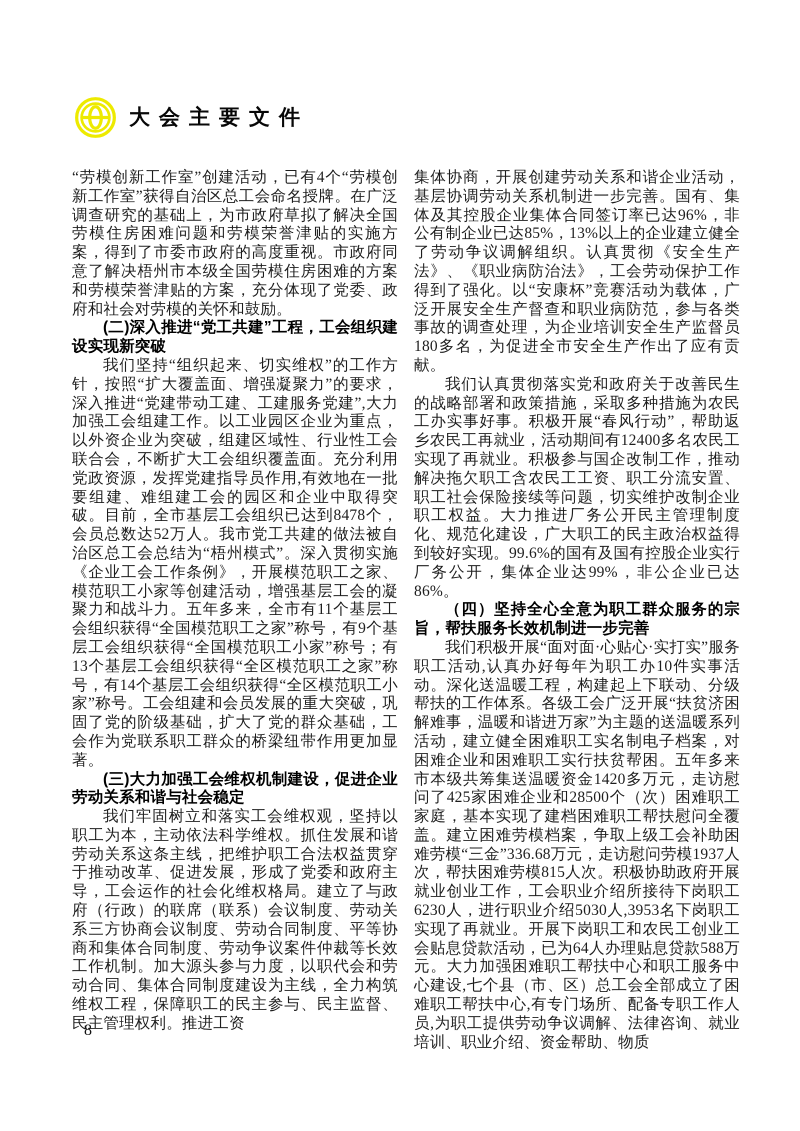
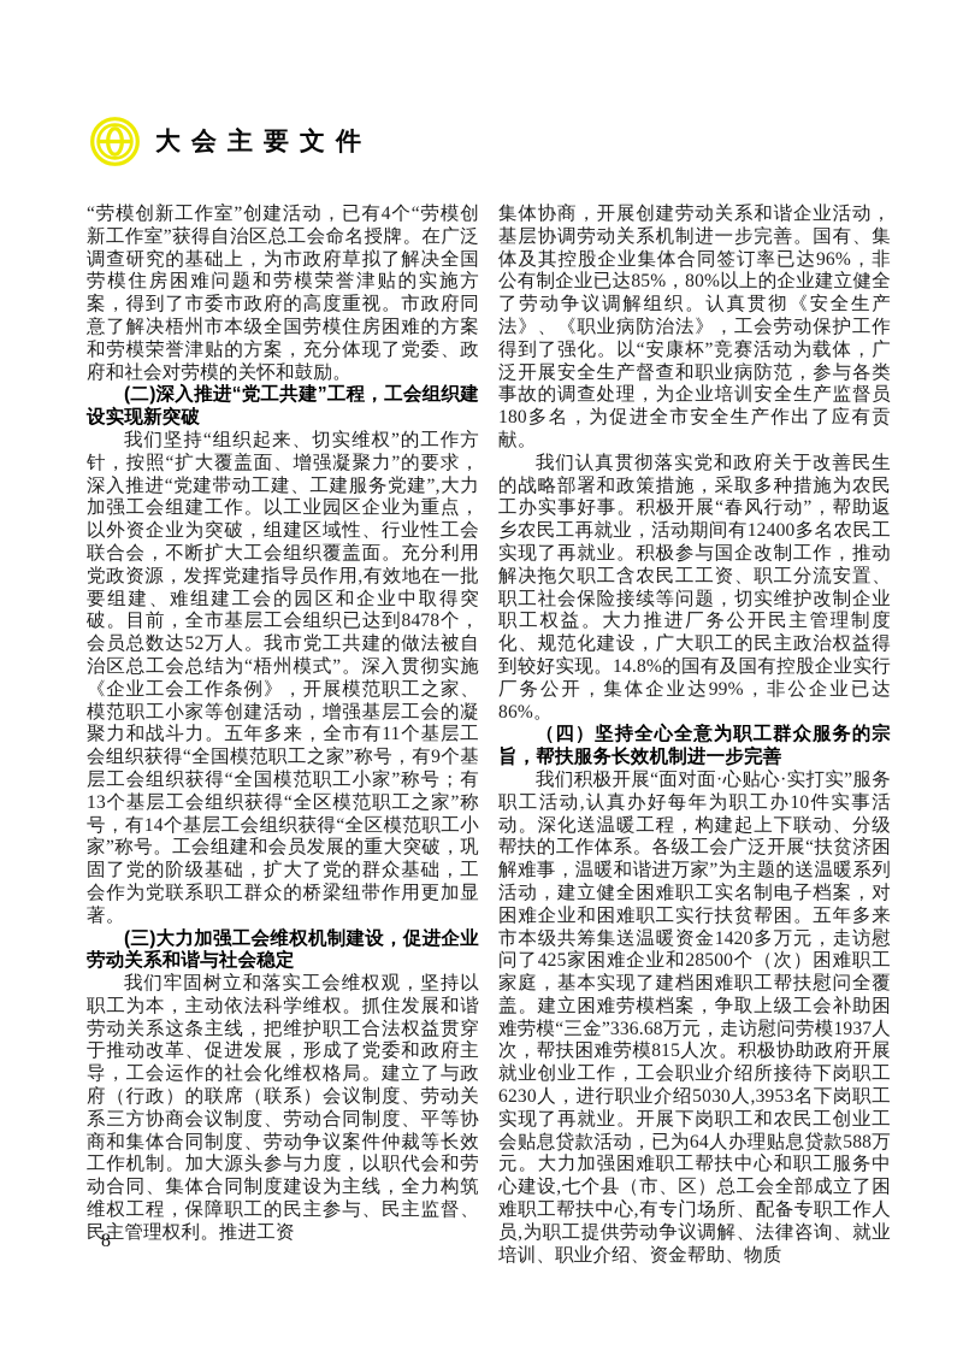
  大会主要文件
  “劳模创新工作室”创建活动，已有4个“劳模创新工作室”获得自治区总工会命名授牌。在广泛调查研究的基础上，为市政府草拟了解决全国劳模住房困难问题和劳模荣誉津贴的实施方案，得到了市委市政府的高度重视。市政府同意了解决梧州市本级全国劳模住房困难的方案和劳模荣誉津贴的方案，充分体现了党委、政府和社会对劳模的关怀和鼓励。
  (二)深入推进“党工共建”工程，工会组织建设实现新突破
  我们坚持“组织起来、切实维权”的工作方针，按照“扩大覆盖面、增强凝聚力”的要求，深入推进“党建带动工建、工建服务党建”,大力加强工会组建工作。以工业园区企业为重点，以外资企业为突破，组建区域性、行业性工会联合会，不断扩大工会组织覆盖面。充分利用党政资源，发挥党建指导员作用,有效地在一批要组建、难组建工会的园区和企业中取得突破。目前，全市基层工会组织已达到8478个，会员总数达52万人。我市党工共建的做法被自治区总工会总结为“梧州模式”。深入贯彻实施《企业工会工作条例》，开展模范职工之家、模范职工小家等创建活动，增强基层工会的凝聚力和战斗力。五年多来，全市有11个基层工会组织获得“全国模范职工之家”称号，有9个基层工会组织获得“全国模范职工小家”称号；有13个基层工会组织获得“全区模范职工之家”称号，有14个基层工会组织获得“全区模范职工小家”称号。工会组建和会员发展的重大突破，巩固了党的阶级基础，扩大了党的群众基础，工会作为党联系职工群众的桥梁纽带作用更加显著。
  (三)大力加强工会维权机制建设，促进企业劳动关系和谐与社会稳定
  我们牢固树立和落实工会维权观，坚持以职工为本，主动依法科学维权。抓住发展和谐劳动关系这条主线，把维护职工合法权益贯穿于推动改革、促进发展，形成了党委和政府主导，工会运作的社会化维权格局。建立了与政府（行政）的联席（联系）会议制度、劳动关系三方协商会议制度、劳动合同制度、平等协商和集体合同制度、劳动争议案件仲裁等长效工作机制。加大源头参与力度，以职代会和劳动合同、集体合同制度建设为主线，全力构筑维权工程，保障职工的民主参与、民主监督、民主管理权利。推进工资
- 集体协商，开展创建劳动关系和谐企业活动，基层协调劳动关系机制进一步完善。国有、集体及其控股企业集体合同签订率已达96%，非公有制企业已达85%，13%以上的企业建立健全了劳动争议调解组织。认真贯彻《安全生产法》、《职业病防治法》，工会劳动保护工作得到了强化。以“安康杯”竞赛活动为载体，广泛开展安全生产督查和职业病防范，参与各类事故的调查处理，为企业培训安全生产监督员180多名，为促进全市安全生产作出了应有贡献。
+ 集体协商，开展创建劳动关系和谐企业活动，基层协调劳动关系机制进一步完善。国有、集体及其控股企业集体合同签订率已达96%，非公有制企业已达85%，80%以上的企业建立健全了劳动争议调解组织。认真贯彻《安全生产法》、《职业病防治法》，工会劳动保护工作得到了强化。以“安康杯”竞赛活动为载体，广泛开展安全生产督查和职业病防范，参与各类事故的调查处理，为企业培训安全生产监督员180多名，为促进全市安全生产作出了应有贡献。
- 我们认真贯彻落实党和政府关于改善民生的战略部署和政策措施，采取多种措施为农民工办实事好事。积极开展“春风行动”，帮助返乡农民工再就业，活动期间有12400多名农民工实现了再就业。积极参与国企改制工作，推动解决拖欠职工含农民工工资、职工分流安置、职工社会保险接续等问题，切实维护改制企业职工权益。大力推进厂务公开民主管理制度化、规范化建设，广大职工的民主政治权益得到较好实现。99.6%的国有及国有控股企业实行厂务公开，集体企业达99%，非公企业已达86%。
+ 我们认真贯彻落实党和政府关于改善民生的战略部署和政策措施，采取多种措施为农民工办实事好事。积极开展“春风行动”，帮助返乡农民工再就业，活动期间有12400多名农民工实现了再就业。积极参与国企改制工作，推动解决拖欠职工含农民工工资、职工分流安置、职工社会保险接续等问题，切实维护改制企业职工权益。大力推进厂务公开民主管理制度化、规范化建设，广大职工的民主政治权益得到较好实现。14.8%的国有及国有控股企业实行厂务公开，集体企业达99%，非公企业已达86%。
  （四）坚持全心全意为职工群众服务的宗旨，帮扶服务长效机制进一步完善
  我们积极开展“面对面·心贴心·实打实”服务职工活动,认真办好每年为职工办10件实事活动。深化送温暖工程，构建起上下联动、分级帮扶的工作体系。各级工会广泛开展“扶贫济困解难事，温暖和谐进万家”为主题的送温暖系列活动，建立健全困难职工实名制电子档案，对困难企业和困难职工实行扶贫帮困。五年多来市本级共筹集送温暖资金1420多万元，走访慰问了425家困难企业和28500个（次）困难职工家庭，基本实现了建档困难职工帮扶慰问全覆盖。建立困难劳模档案，争取上级工会补助困难劳模“三金”336.68万元，走访慰问劳模1937人次，帮扶困难劳模815人次。积极协助政府开展就业创业工作，工会职业介绍所接待下岗职工6230人，进行职业介绍5030人,3953名下岗职工实现了再就业。开展下岗职工和农民工创业工会贴息贷款活动，已为64人办理贴息贷款588万元。大力加强困难职工帮扶中心和职工服务中心建设,七个县（市、区）总工会全部成立了困难职工帮扶中心,有专门场所、配备专职工作人员,为职工提供劳动争议调解、法律咨询、就业培训、职业介绍、资金帮助、物质
  8
